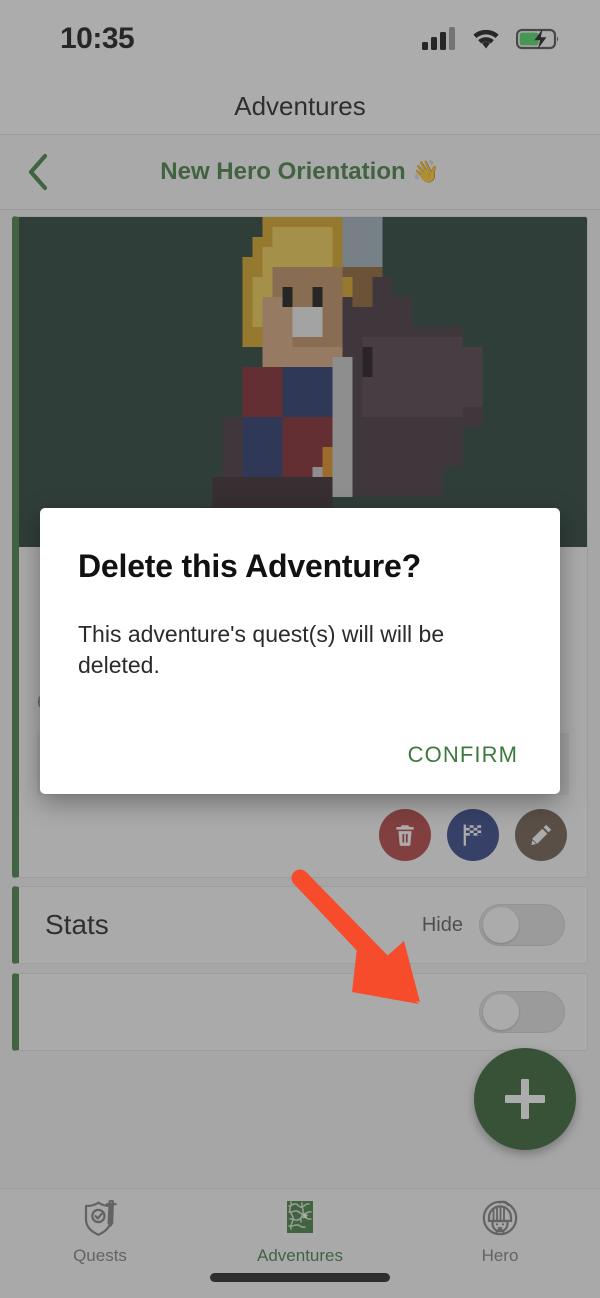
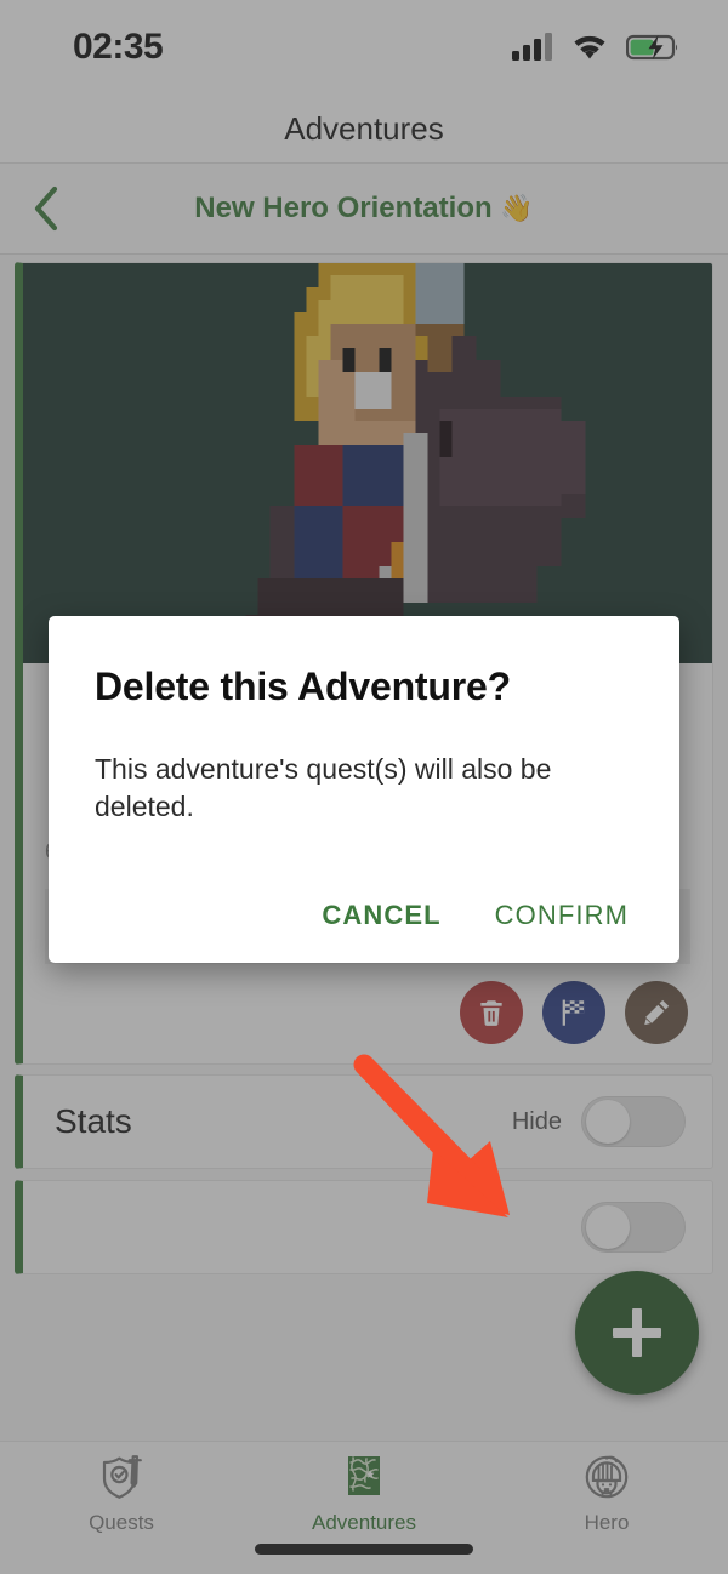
- 10:35
+ 02:35
  Adventures
  New Hero Orientation 👋
  Stats
  Hide
  Quests
  Adventures
  Hero
  Delete this Adventure?
- This adventure's quest(s) will will be deleted.
+ This adventure's quest(s) will also be deleted.
+ CANCEL
  CONFIRM
